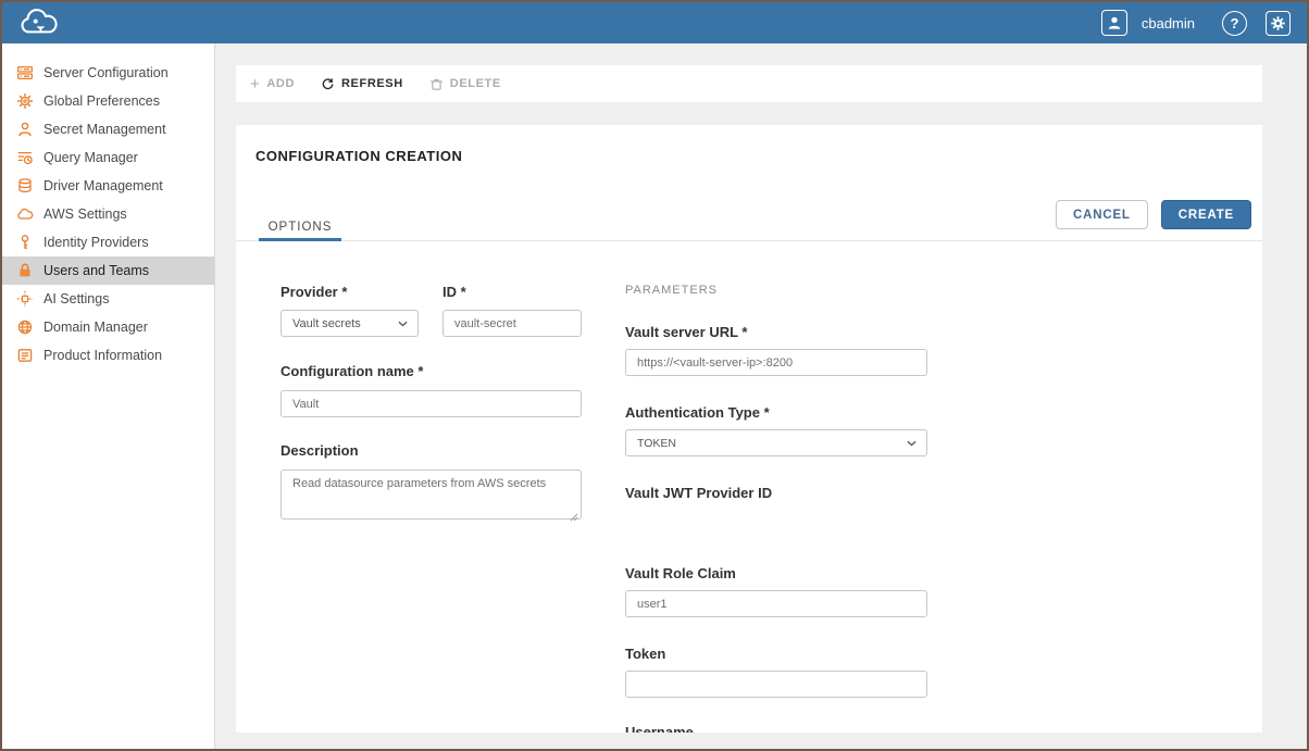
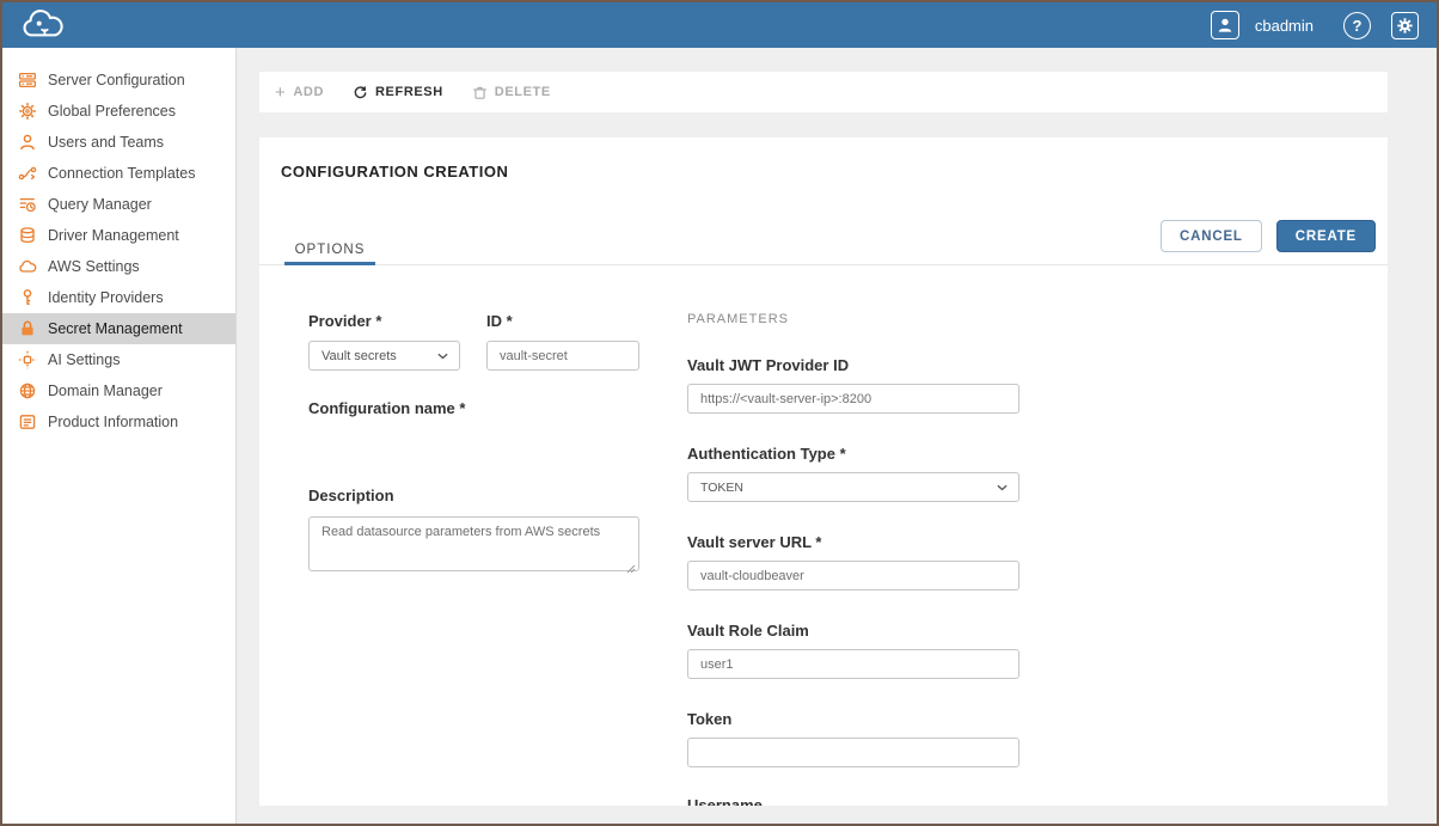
  cbadmin
  ?
  Server Configuration
  Global Preferences
- Secret Management
+ Users and Teams
+ Connection Templates
  Query Manager
  Driver Management
  AWS Settings
  Identity Providers
- Users and Teams
+ Secret Management
  AI Settings
  Domain Manager
  Product Information
  +
  ADD
  REFRESH
  DELETE
  CONFIGURATION CREATION
  CANCEL
  CREATE
  OPTIONS
  Provider *
  Vault secrets
  ID *
  vault-secret
  Configuration name *
- Vault
  Description
  Read datasource parameters from AWS secrets
  PARAMETERS
- Vault server URL *
+ Vault JWT Provider ID
  https://<vault-server-ip>:8200
  Authentication Type *
  TOKEN
- Vault JWT Provider ID
+ Vault server URL *
+ vault-cloudbeaver
  Vault Role Claim
  user1
  Token
  Username
